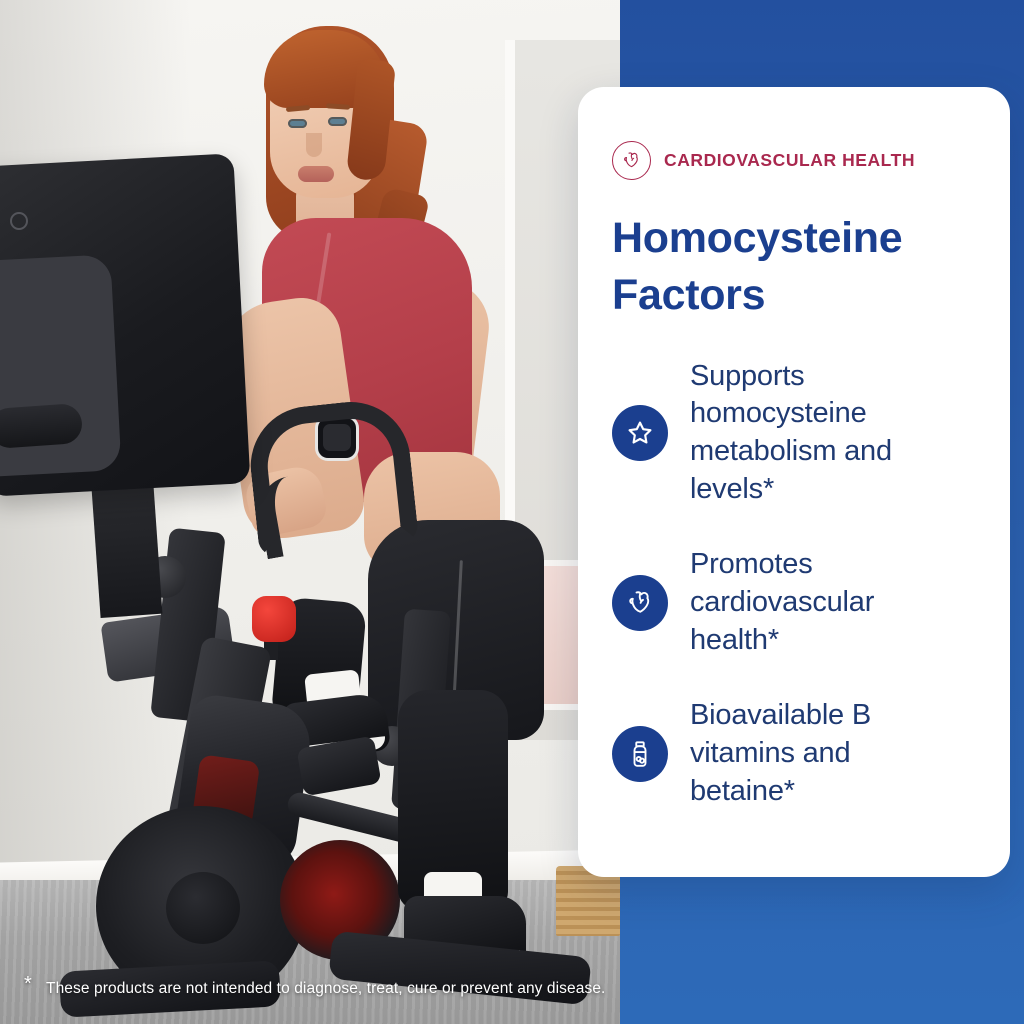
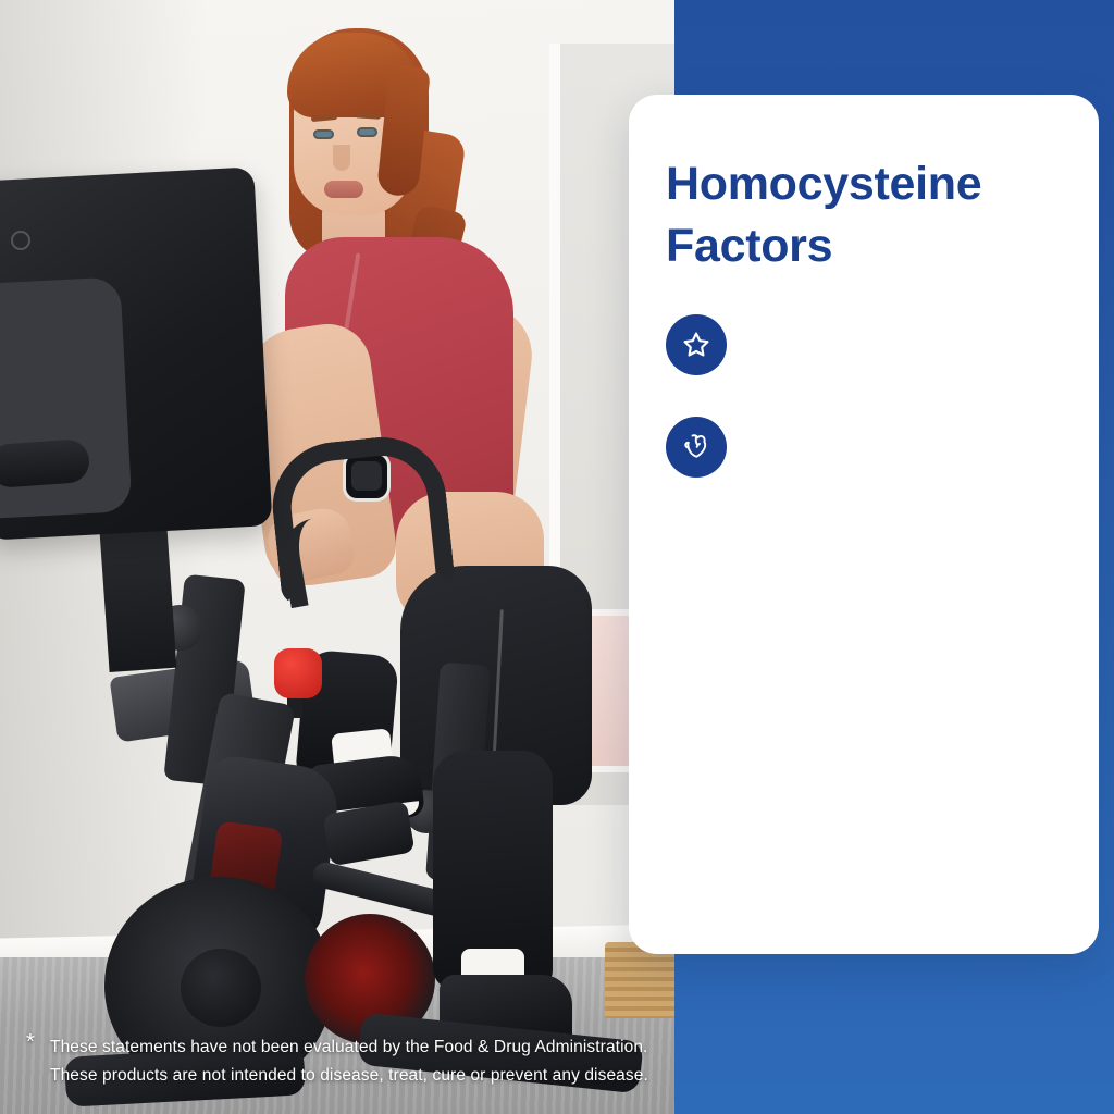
  *
+ These statements have not been evaluated by the Food & Drug Administration.
- These products are not intended to diagnose, treat, cure or prevent any disease.
+ These products are not intended to disease, treat, cure or prevent any disease.
- CARDIOVASCULAR HEALTH
  Homocysteine Factors
- Supports homocysteine metabolism and levels*
- Promotes cardiovascular health*
- Bioavailable B vitamins and betaine*
